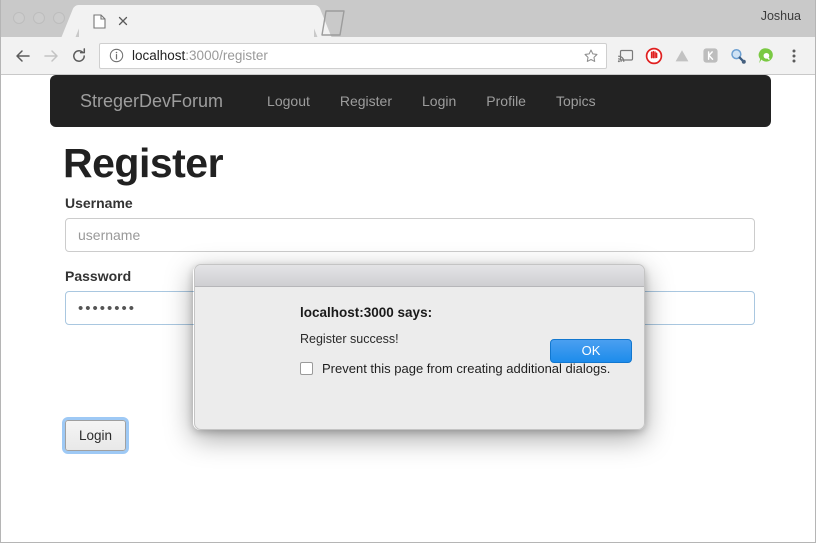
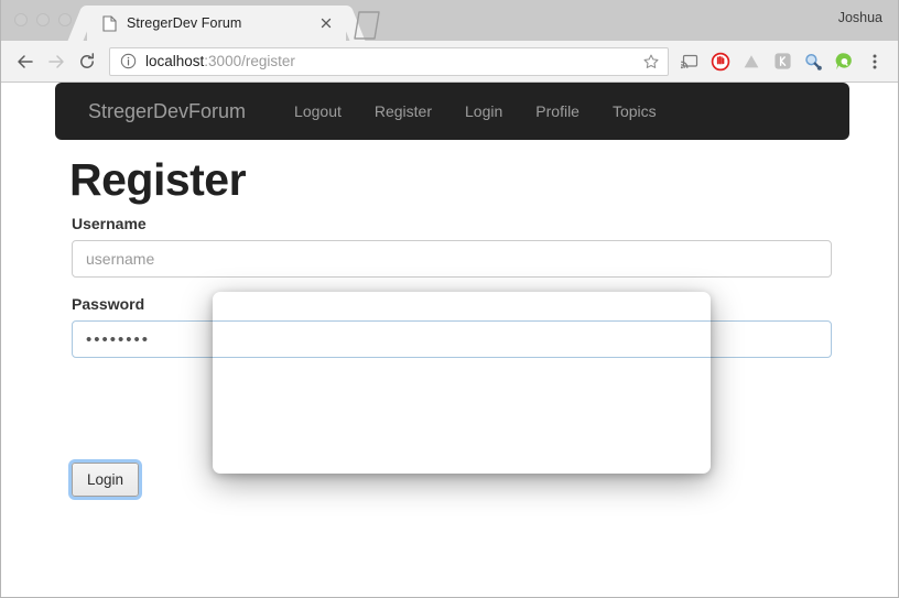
+ StregerDev Forum
  Joshua
  localhost:3000/register
  StregerDevForum
  Logout
  Register
  Login
  Profile
  Topics
  Register
  Username
  username
  Password
  ••••••••
  Login
- localhost:3000 says:
- Register success!
- Prevent this page from creating additional dialogs.
- OK
